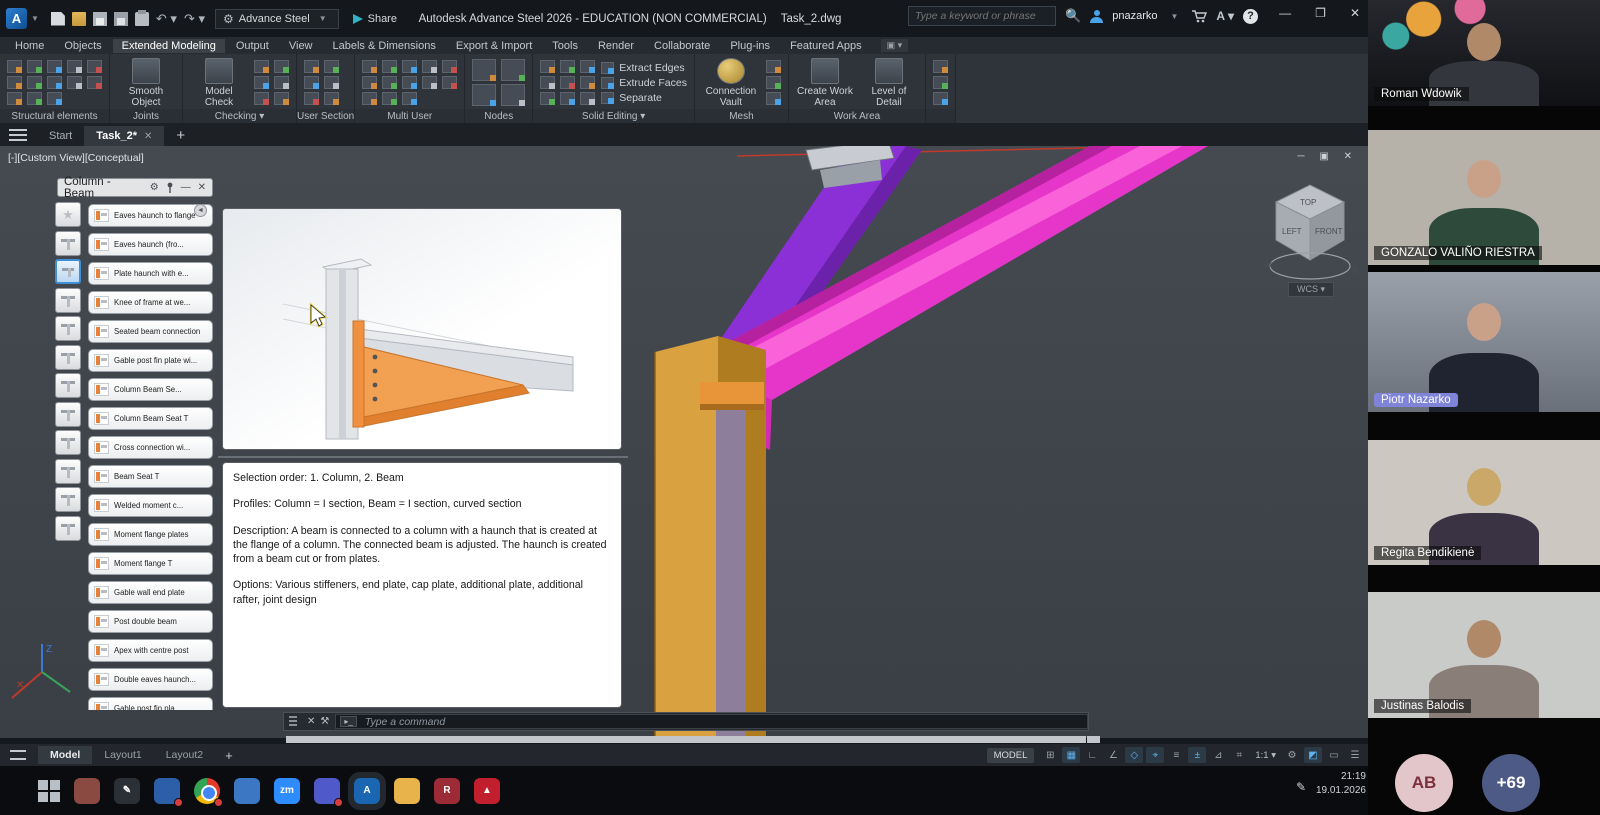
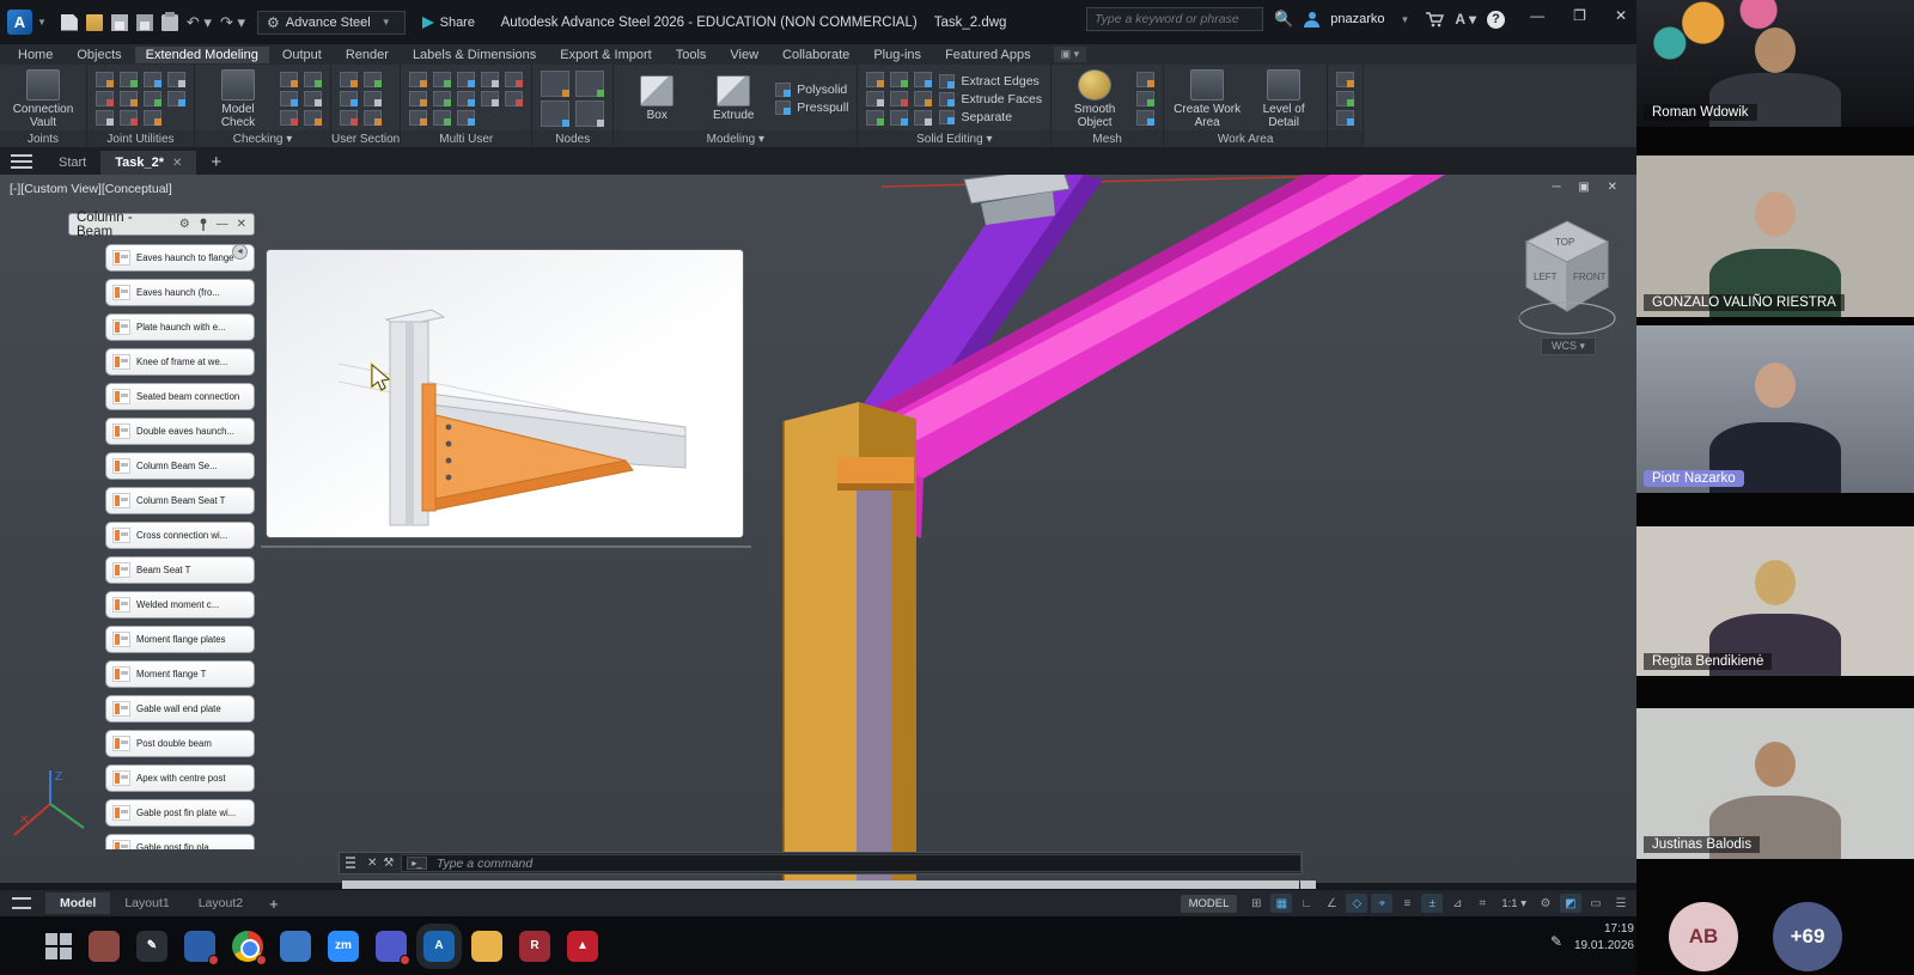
  A
  ▼
  ↶ ▾
  ↷ ▾
  ⚙
  Advance Steel
  ▼
  Share
  Autodesk Advance Steel 2026 - EDUCATION (NON COMMERCIAL)
  Task_2.dwg
  Type a keyword or phrase
  🔍
  pnazarko
  ▼
  A ▾
  ?
  —
  ❐
  ✕
  Home
  Objects
  Extended Modeling
  Output
- View
+ Render
  Labels & Dimensions
  Export & Import
  Tools
- Render
+ View
  Collaborate
  Plug-ins
  Featured Apps
  ▣ ▾
- Structural elements
- Smooth Object
+ Connection Vault
  Joints
+ Joint Utilities
  Model Check
  Checking ▾
  User Section
  Multi User
  Nodes
+ Box
+ Extrude
+ Polysolid
+ Presspull
+ Modeling ▾
  Extract Edges
  Extrude Faces
  Separate
  Solid Editing ▾
- Connection Vault
+ Smooth Object
  Mesh
  Create Work Area
  Level of Detail
  Work Area
  Start
  Task_2*
  ✕
  +
  [-][Custom View][Conceptual]
  ─ ▣ ✕
  TOP
  LEFT
  FRONT
  W
  WCS ▾
  Z
  ✕
  Column - Beam
  ⚙
  —
  ✕
- ★
  Eaves haunch to flange
  Eaves haunch (fro...
  Plate haunch with e...
  Knee of frame at we...
  Seated beam connection
- Gable post fin plate wi...
+ Double eaves haunch...
  Column Beam Se...
  Column Beam Seat T
  Cross connection wi...
  Beam Seat T
  Welded moment c...
  Moment flange plates
  Moment flange T
  Gable wall end plate
  Post double beam
  Apex with centre post
- Double eaves haunch...
+ Gable post fin plate wi...
  Gable post fin pla...
- Selection order: 1. Column, 2. Beam
- Profiles: Column = I section, Beam = I section, curved section
- Description: A beam is connected to a column with a haunch that is created at the flange of a column. The connected beam is adjusted. The haunch is created from a beam cut or from plates.
- Options: Various stiffeners, end plate, cap plate, additional plate, additional rafter, joint design
  ✕
  ⚒
  ▸_
  Type a command
  Model
  Layout1
  Layout2
  +
  MODEL
  ⊞
  ▦
  ∟
  ∠
  ◇
  ⌖
  ≡
  ±
  ⊿
  ⌗
  1:1 ▾
  ⚙
  ◩
  ▭
  ☰
  ✎
  zm
  A
  R
  ▲
  ✎
- 21:19
+ 17:19
  19.01.2026
  Roman Wdowik
  GONZALO VALIÑO RIESTRA
  Piotr Nazarko
  Regita Bendikienė
  Justinas Balodis
  AB
  +69
